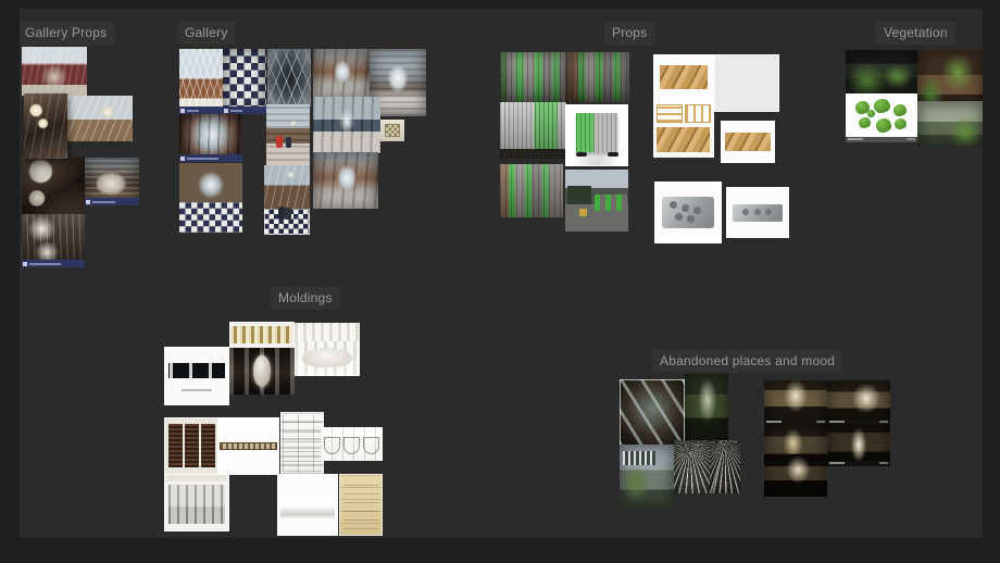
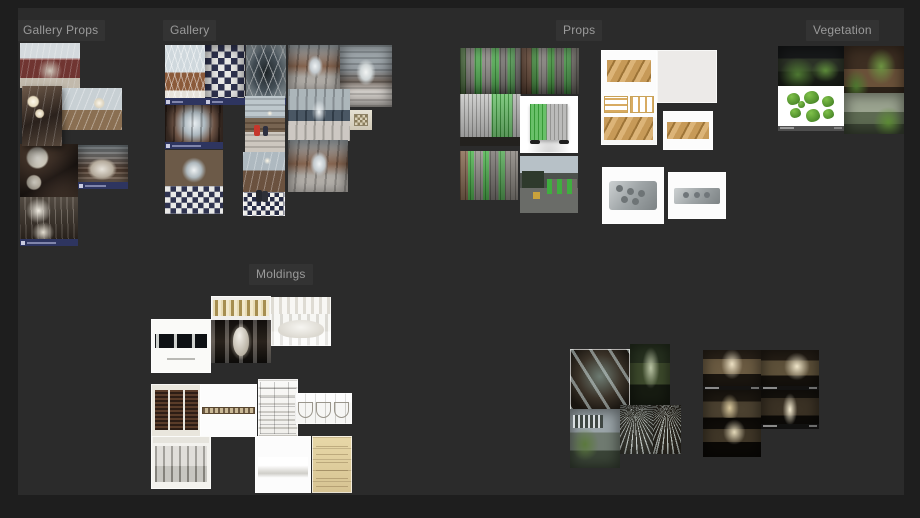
  Gallery Props
  Gallery
  Props
  Vegetation
  Moldings
- Abandoned places and mood
